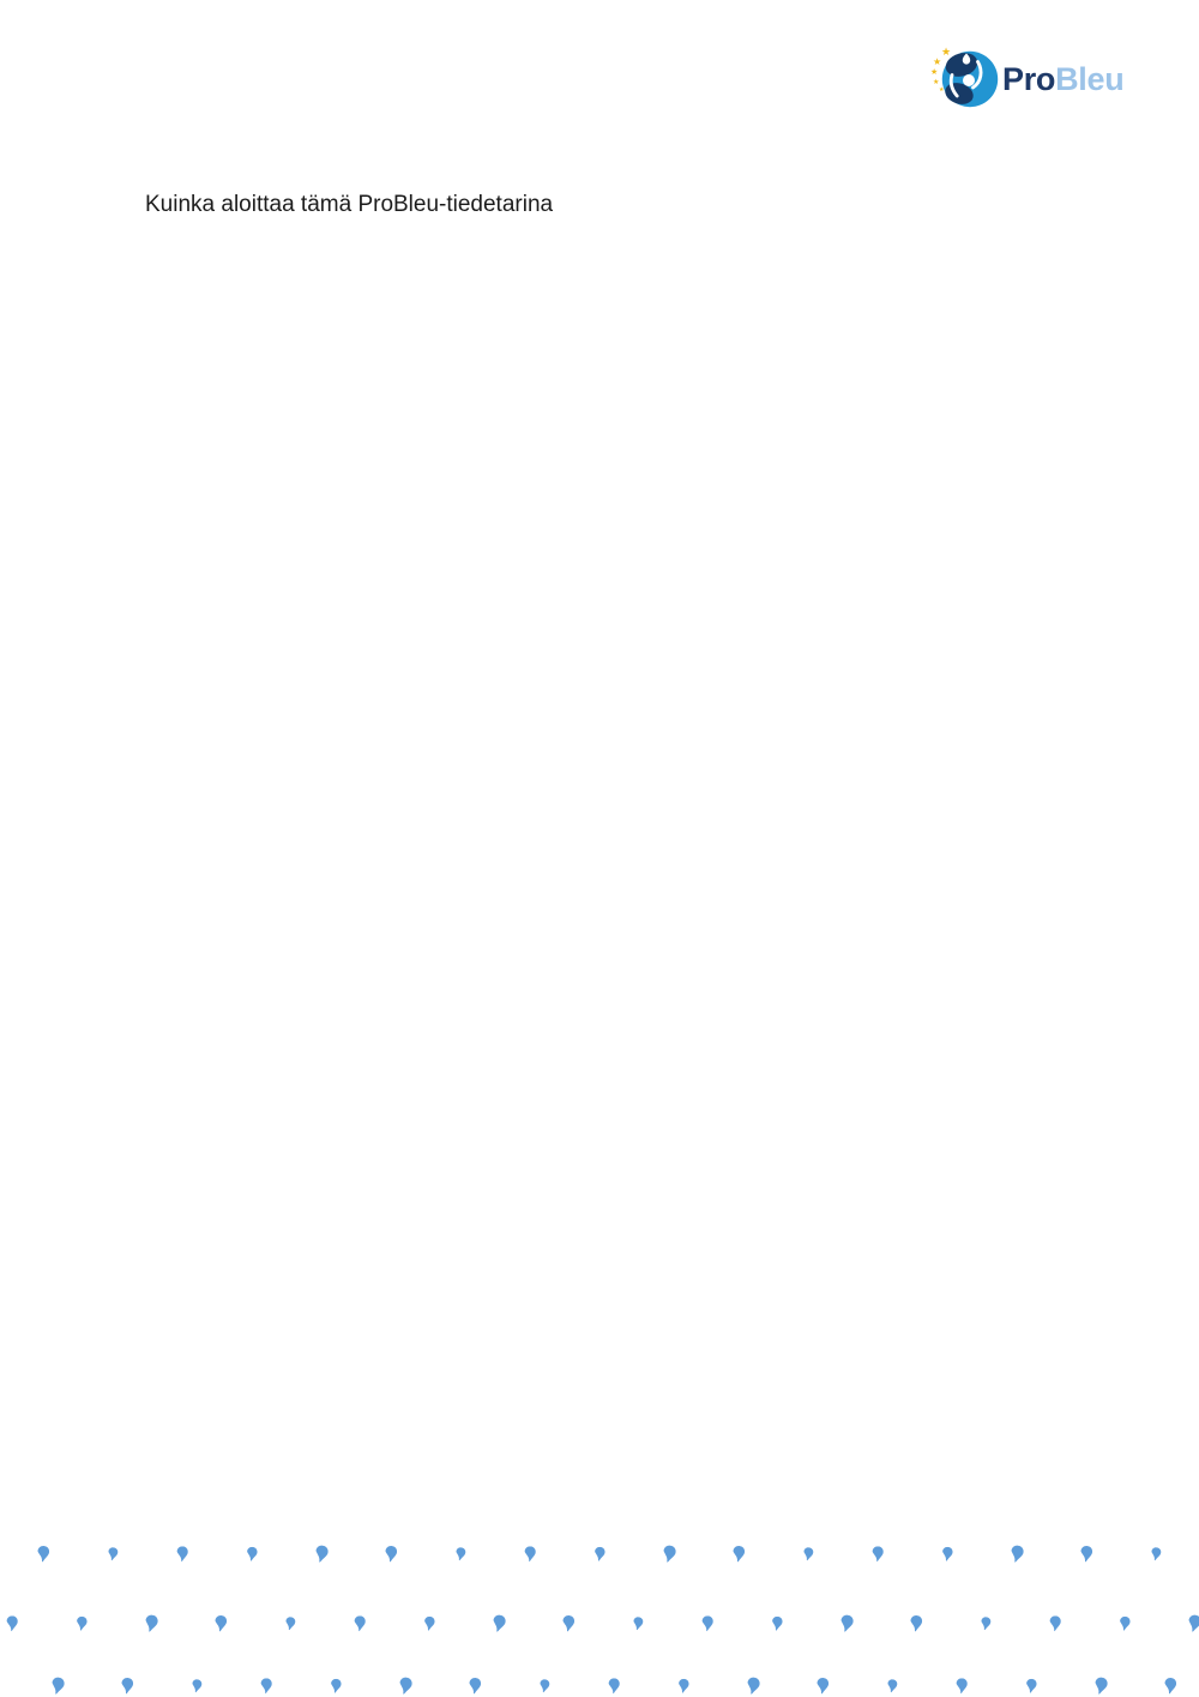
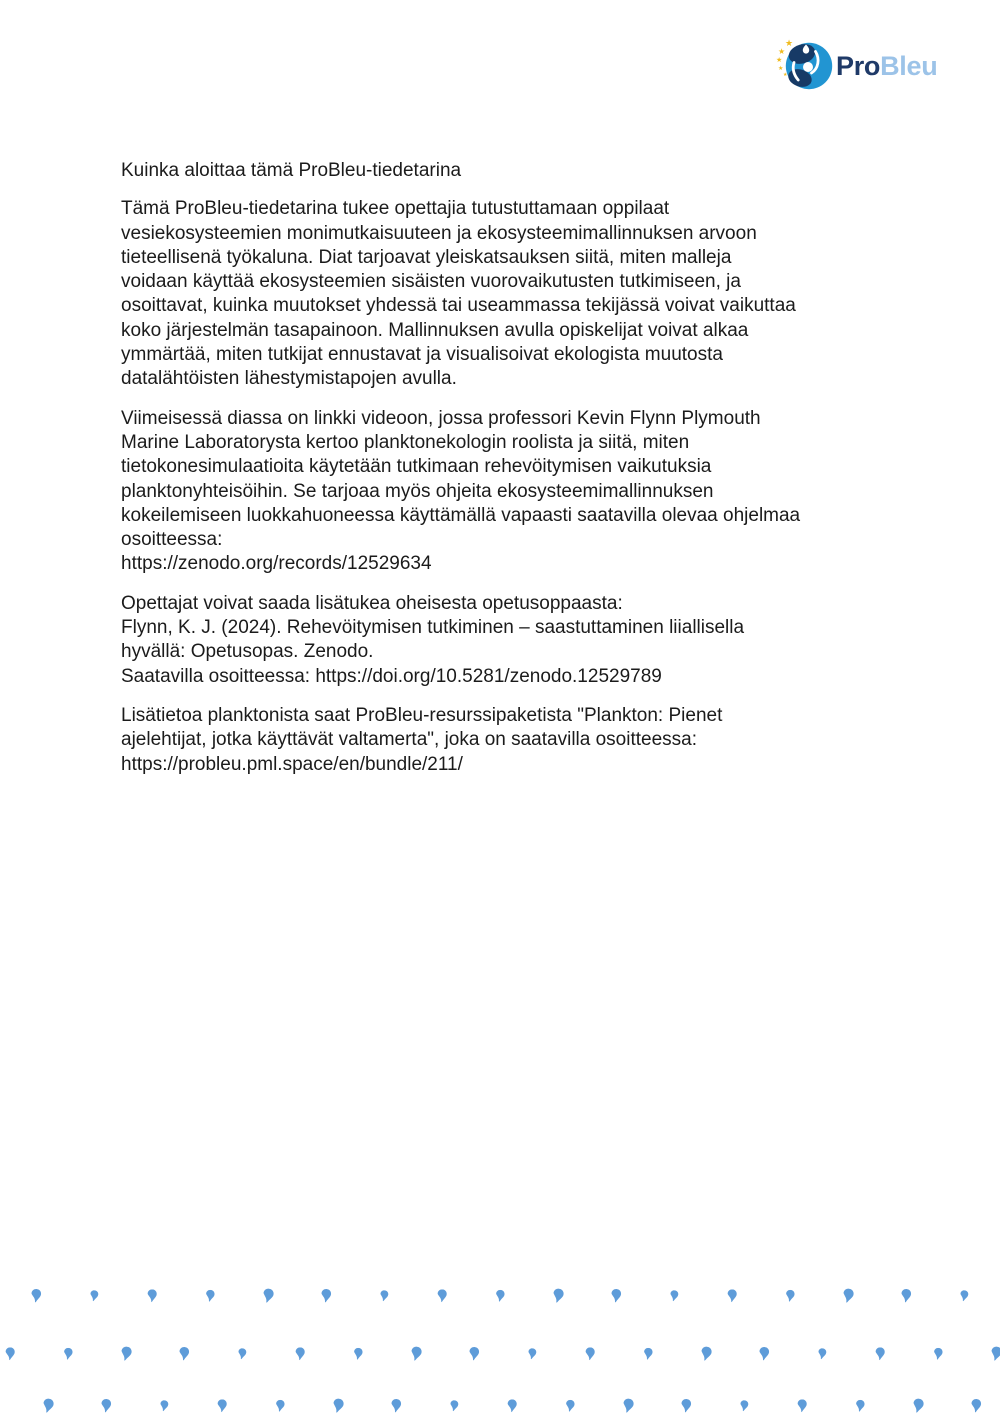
  ★
  ★
  ★
  ProBleu
  Kuinka aloittaa tämä ProBleu-tiedetarina
+ Tämä ProBleu-tiedetarina tukee opettajia tutustuttamaan oppilaat
+ vesiekosysteemien monimutkaisuuteen ja ekosysteemimallinnuksen arvoon
+ tieteellisenä työkaluna. Diat tarjoavat yleiskatsauksen siitä, miten malleja
+ voidaan käyttää ekosysteemien sisäisten vuorovaikutusten tutkimiseen, ja
+ osoittavat, kuinka muutokset yhdessä tai useammassa tekijässä voivat vaikuttaa
+ koko järjestelmän tasapainoon. Mallinnuksen avulla opiskelijat voivat alkaa
+ ymmärtää, miten tutkijat ennustavat ja visualisoivat ekologista muutosta
+ datalähtöisten lähestymistapojen avulla.
+ Viimeisessä diassa on linkki videoon, jossa professori Kevin Flynn Plymouth
+ Marine Laboratorysta kertoo planktonekologin roolista ja siitä, miten
+ tietokonesimulaatioita käytetään tutkimaan rehevöitymisen vaikutuksia
+ planktonyhteisöihin. Se tarjoaa myös ohjeita ekosysteemimallinnuksen
+ kokeilemiseen luokkahuoneessa käyttämällä vapaasti saatavilla olevaa ohjelmaa
+ osoitteessa:
+ https://zenodo.org/records/12529634
+ Opettajat voivat saada lisätukea oheisesta opetusoppaasta:
+ Flynn, K. J. (2024). Rehevöitymisen tutkiminen – saastuttaminen liiallisella
+ hyvällä: Opetusopas. Zenodo.
+ Saatavilla osoitteessa: https://doi.org/10.5281/zenodo.12529789
+ Lisätietoa planktonista saat ProBleu-resurssipaketista "Plankton: Pienet
+ ajelehtijat, jotka käyttävät valtamerta", joka on saatavilla osoitteessa:
+ https://probleu.pml.space/en/bundle/211/
